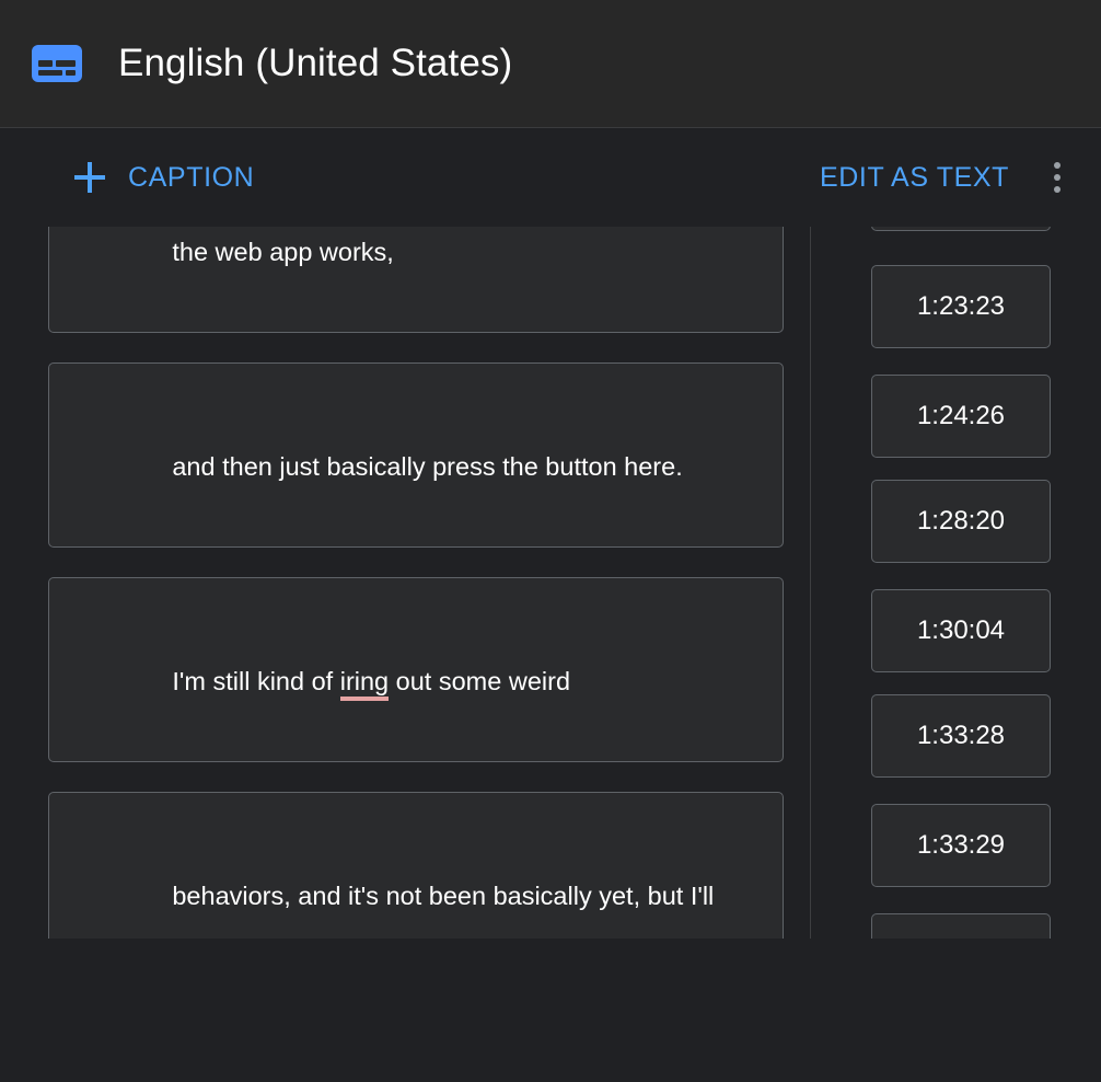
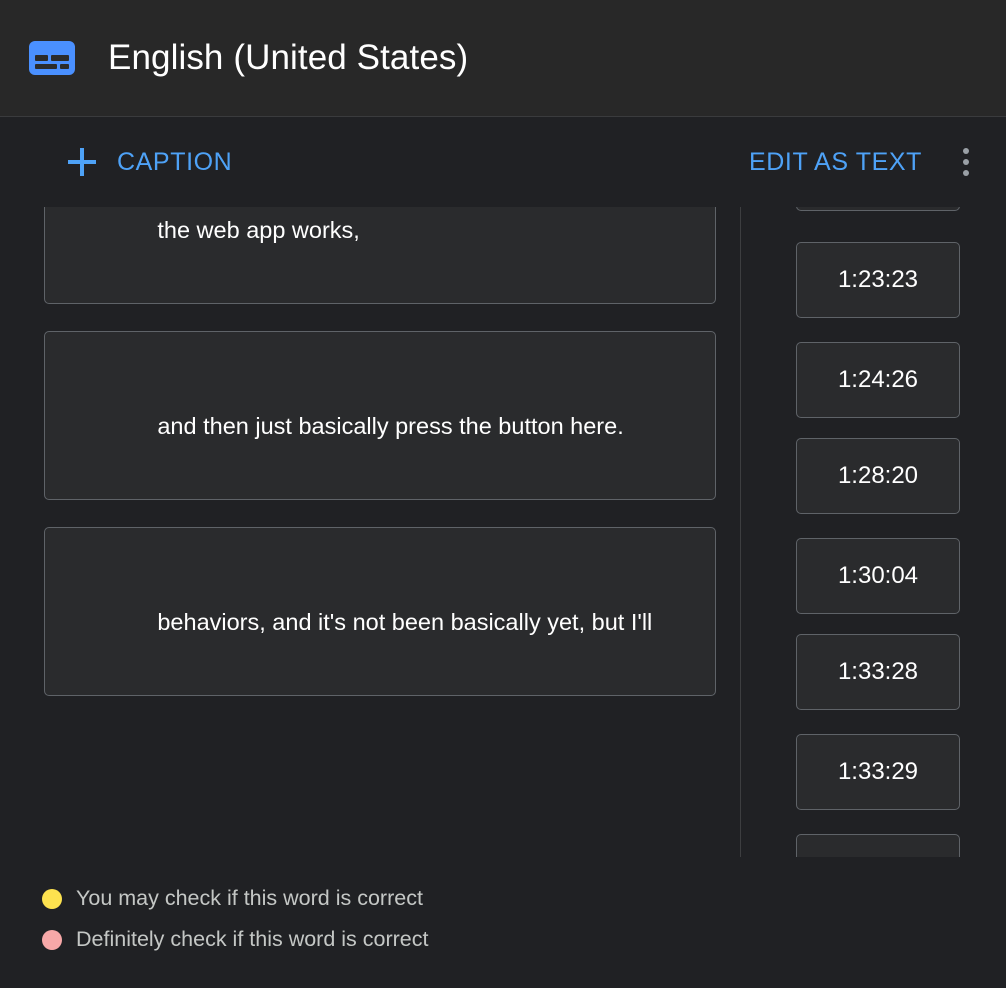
  English (United States)
  CAPTION
  EDIT AS TEXT
  the web app works,
  and then just basically press the button here.
- I'm still kind of iring out some weird
  behaviors, and it's not been basically yet, but I'll
  1:23:23
  1:24:26
  1:28:20
  1:30:04
  1:33:28
  1:33:29
+ You may check if this word is correct
+ Definitely check if this word is correct
